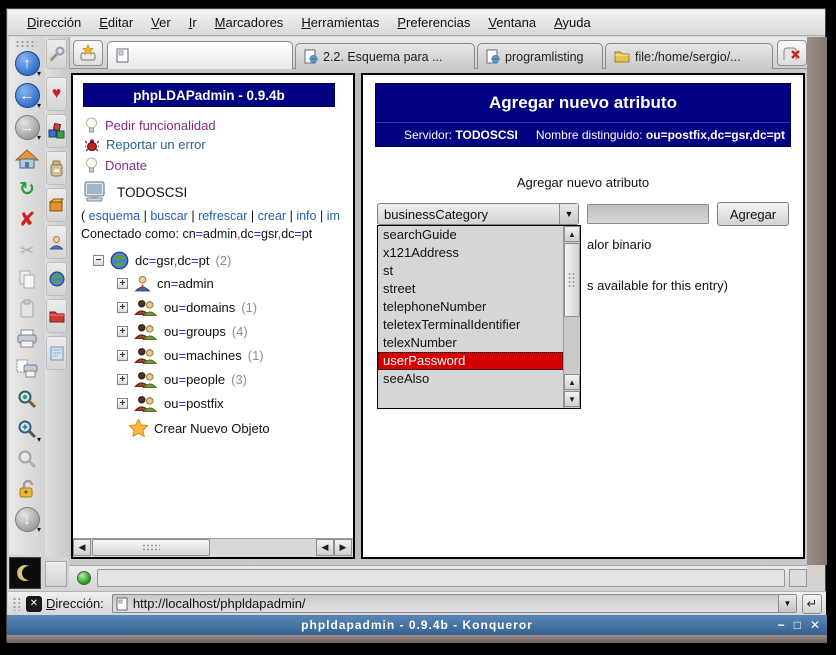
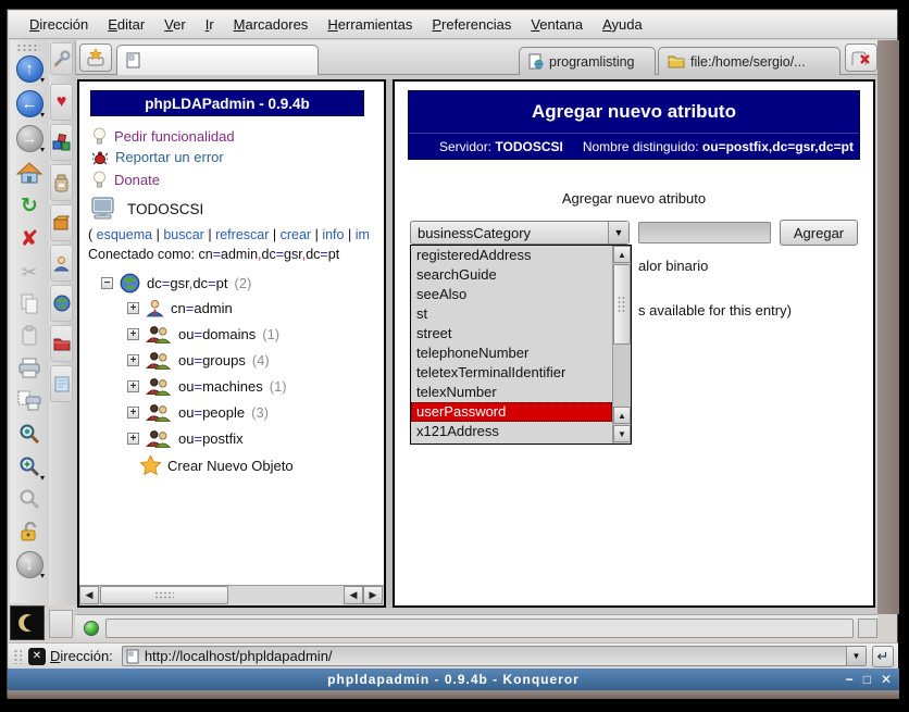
  Dirección
  Editar
  Ver
  Ir
  Marcadores
  Herramientas
  Preferencias
  Ventana
  Ayuda
- 2.2. Esquema para ...
  programlisting
  file:/home/sergio/...
  ↑
  ▾
  ←
  ▾
  →
  ▾
  ↻
  ✘
  ✂
  ▾
  ↓
  ▾
  ♥
  phpLDAPadmin - 0.9.4b
  Pedir funcionalidad
  Reportar un error
  Donate
  TODOSCSI
  ( esquema | buscar | refrescar | crear | info | im
  Conectado como: cn=admin,dc=gsr,dc=pt
  −
  dc=gsr,dc=pt
  (2)
  +
  cn=admin
  +
  ou=domains
  (1)
  +
  ou=groups
  (4)
  +
  ou=machines
  (1)
  +
  ou=people
  (3)
  +
  ou=postfix
  Crear Nuevo Objeto
  ◀
  ◀
  ▶
  Agregar nuevo atributo
  Servidor: TODOSCSI
  Nombre distinguido: ou=postfix,dc=gsr,dc=pt
  Agregar nuevo atributo
  alor binario
  s available for this entry)
  Agregar
  businessCategory
  ▼
+ registeredAddress
  searchGuide
- x121Address
+ seeAlso
  st
  street
  telephoneNumber
  teletexTerminalIdentifier
  telexNumber
  userPassword
- seeAlso
+ x121Address
  ▲
  ▲
  ▼
  ✕
  Dirección:
  http://localhost/phpldapadmin/
  ▼
  ↵
  phpldapadmin - 0.9.4b - Konqueror
  −
  □
  ✕
